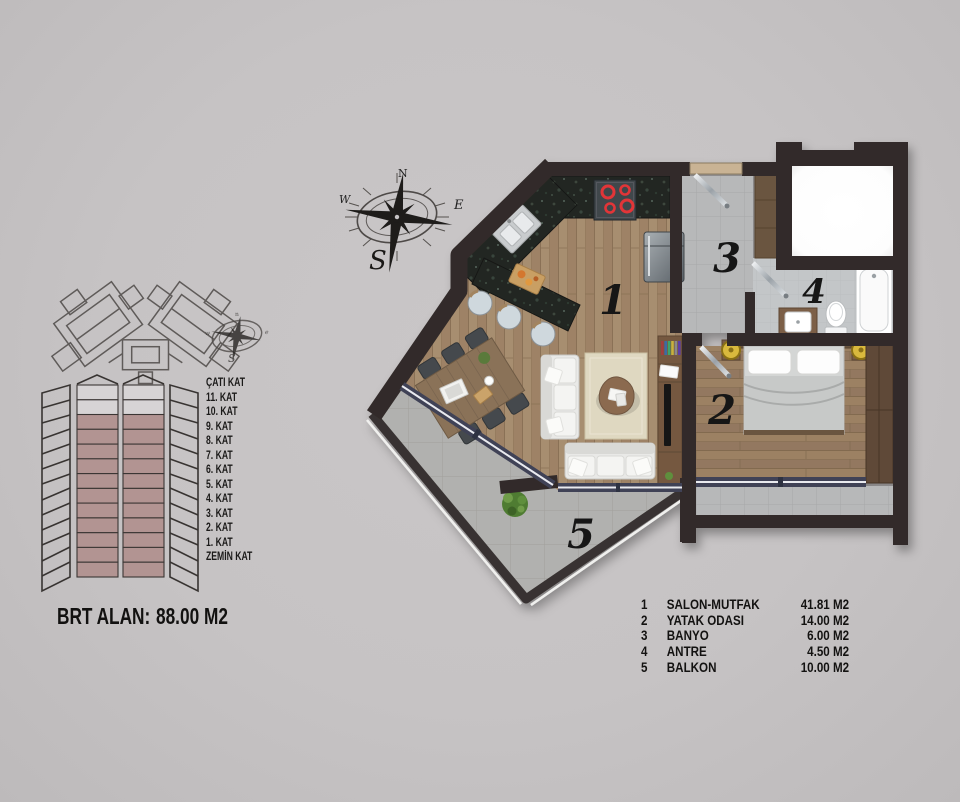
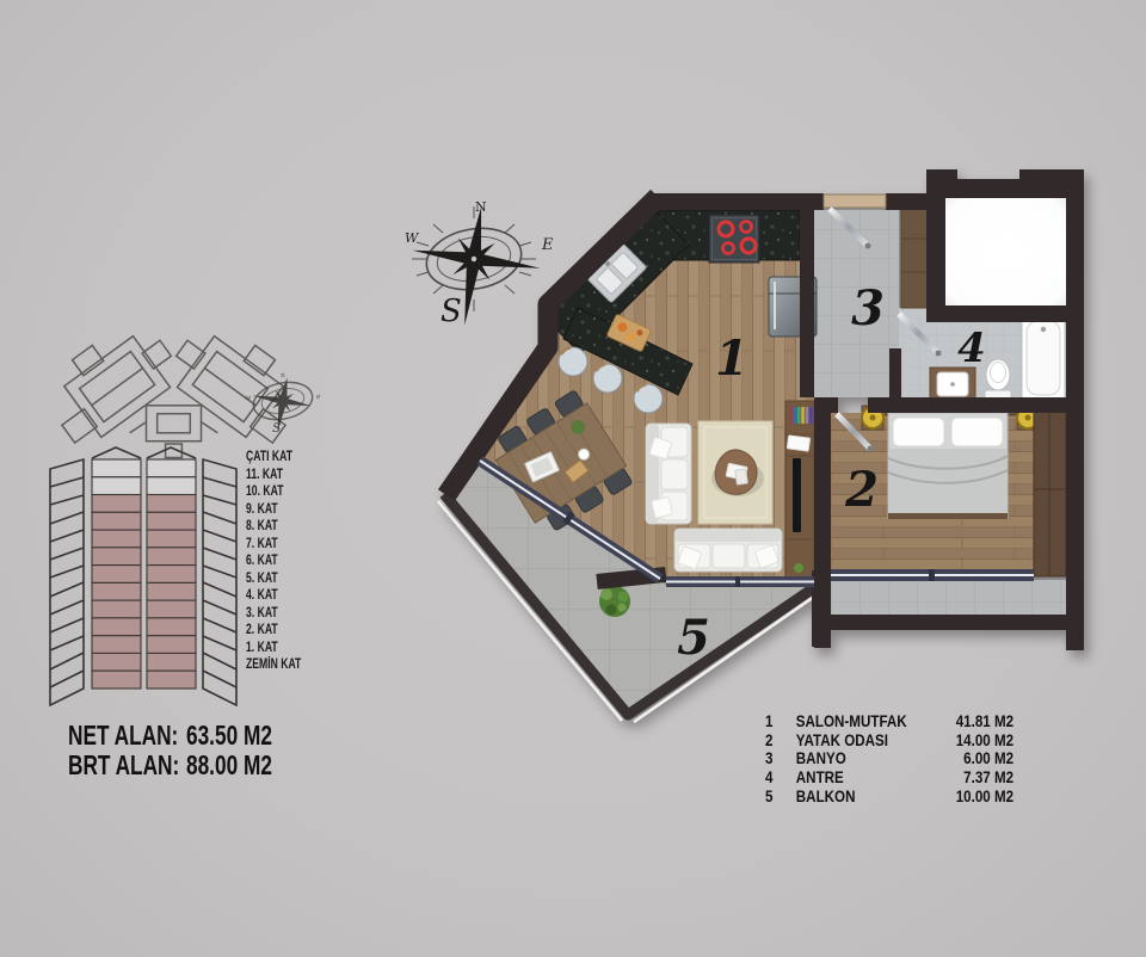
  S
  N
  W
  E
  S
  1
  2
  3
  4
  5
  ÇATI KAT
  11. KAT
  10. KAT
  9. KAT
  8. KAT
  7. KAT
  6. KAT
  5. KAT
  4. KAT
  3. KAT
  2. KAT
  1. KAT
  ZEMİN KAT
+ NET ALAN:
+ 63.50 M2
  BRT ALAN:
  88.00 M2
  1
  SALON-MUTFAK
  41.81 M2
  2
  YATAK ODASI
  14.00 M2
  3
  BANYO
  6.00 M2
  4
  ANTRE
- 4.50 M2
+ 7.37 M2
  5
  BALKON
  10.00 M2
